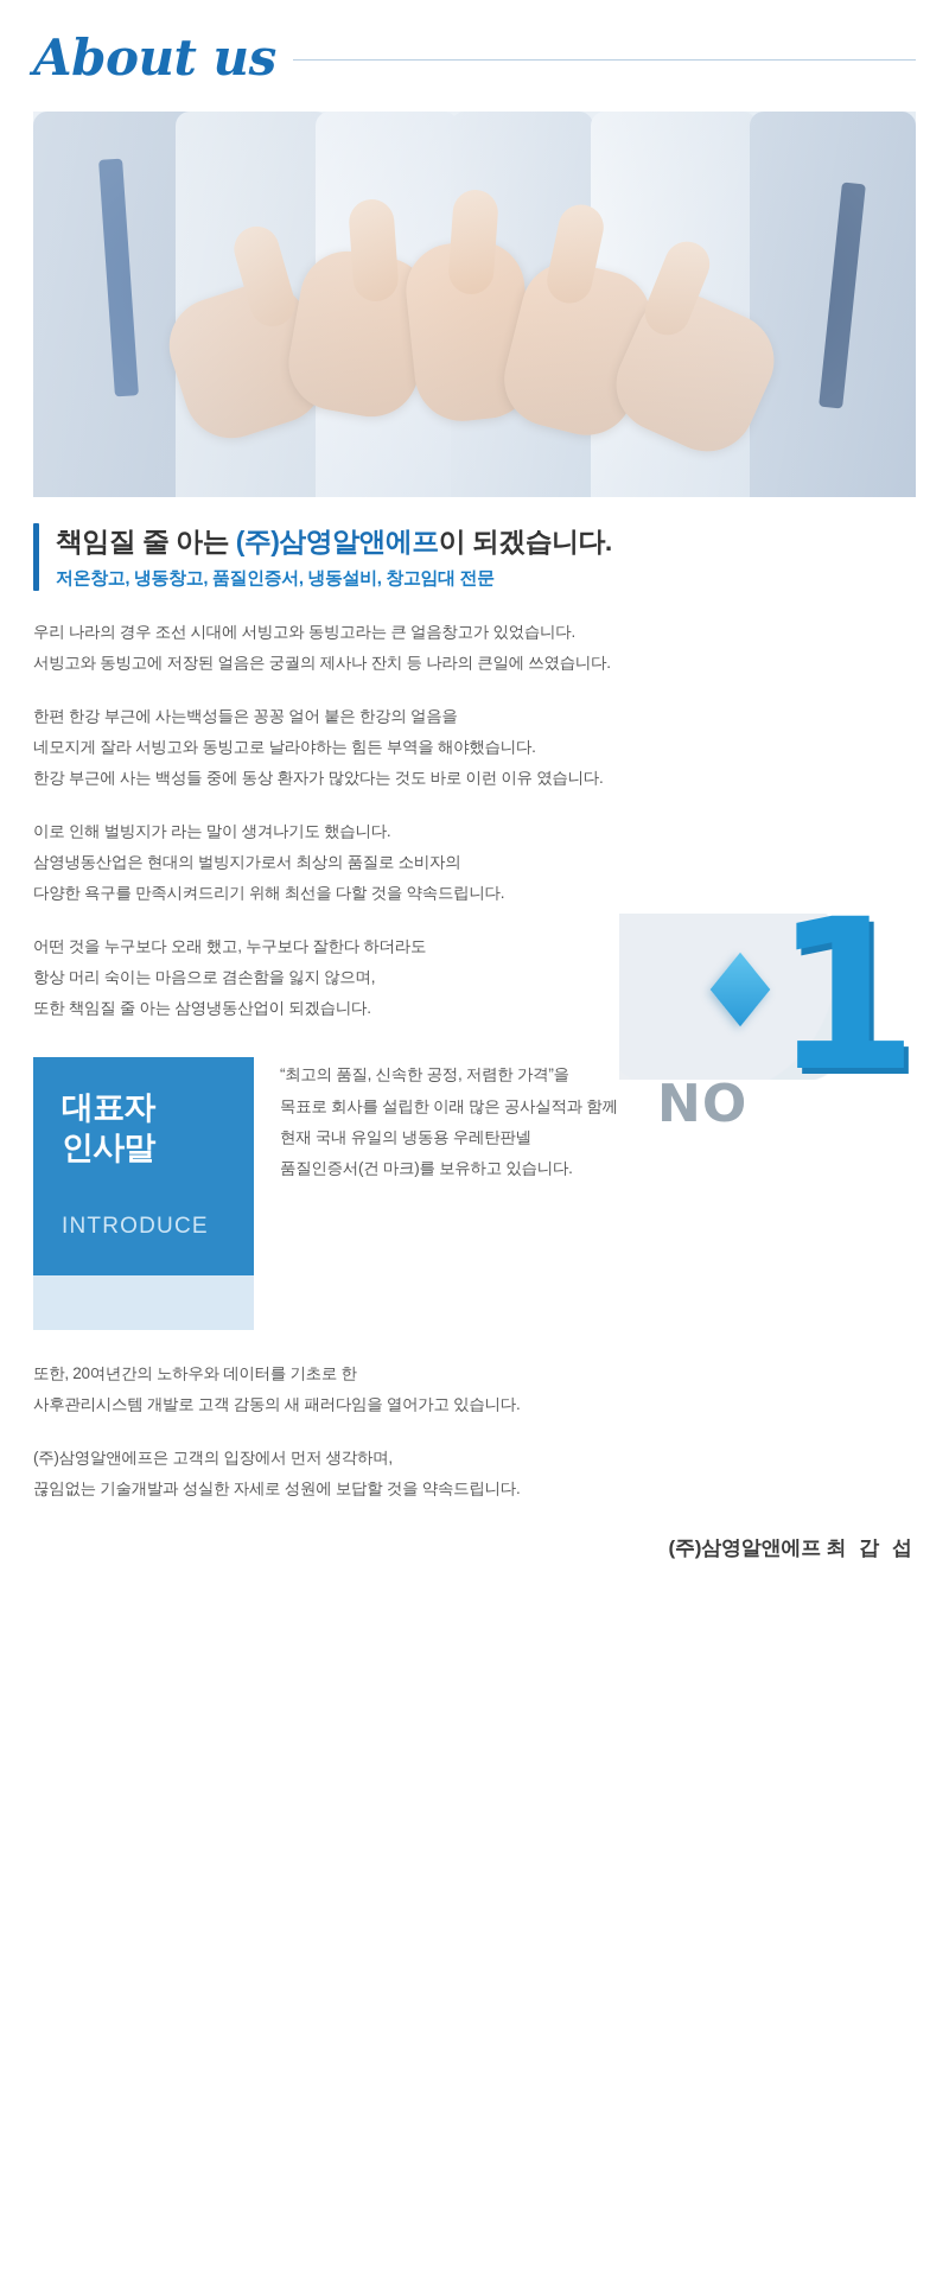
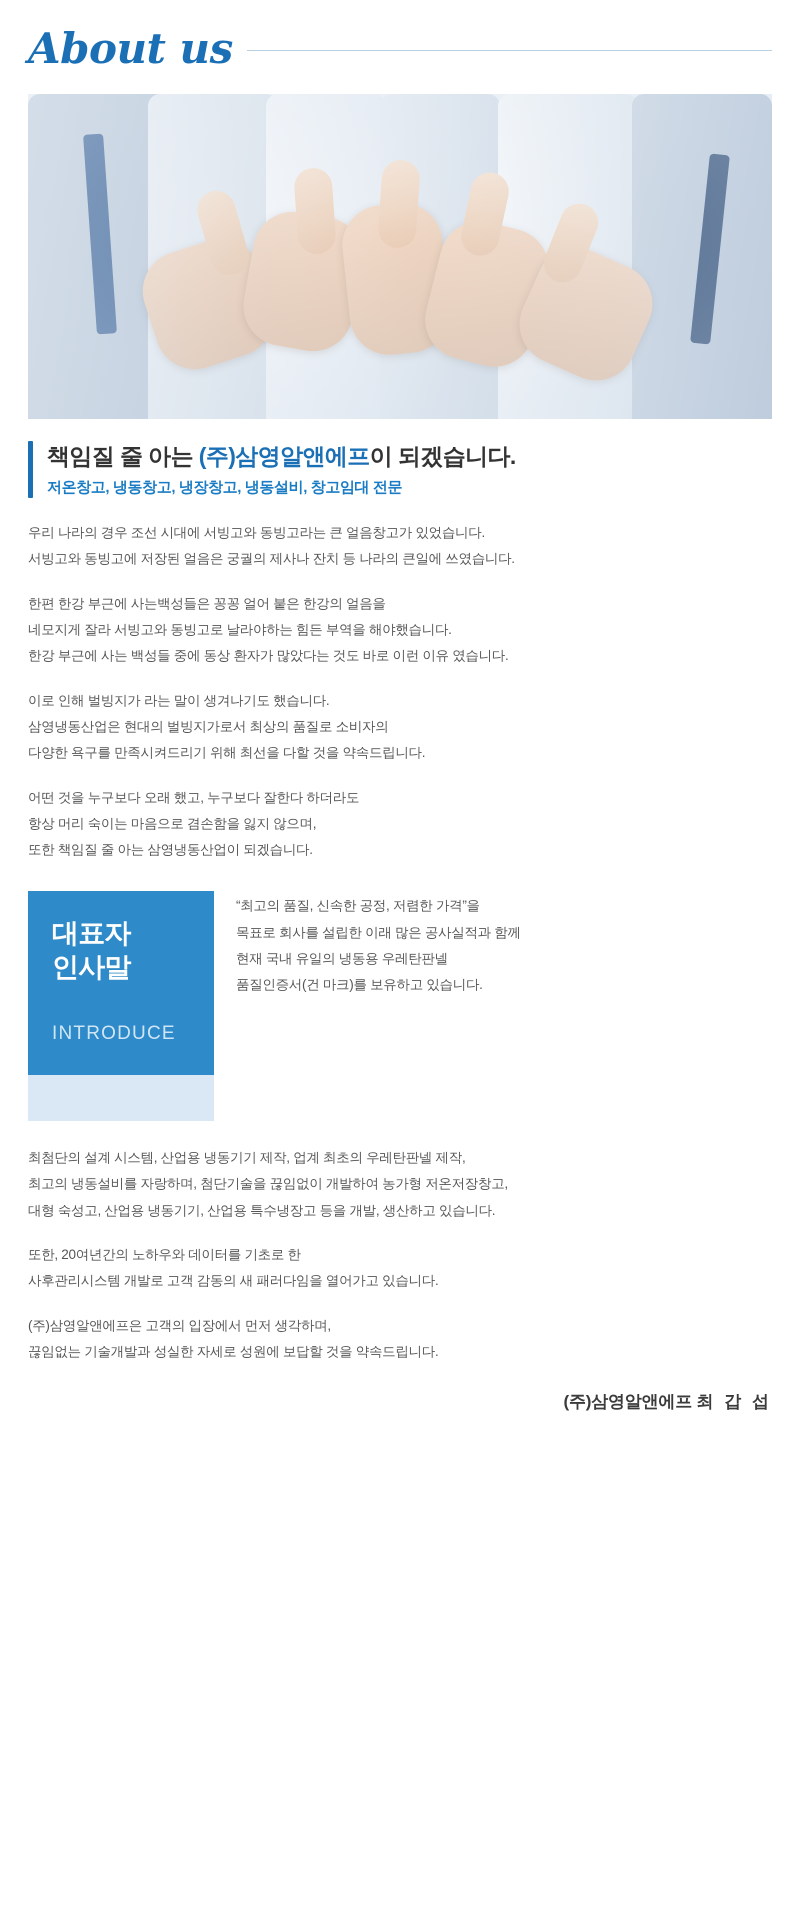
  About us
  책임질 줄 아는 (주)삼영알앤에프이 되겠습니다.
- 저온창고, 냉동창고, 품질인증서, 냉동설비, 창고임대 전문
+ 저온창고, 냉동창고, 냉장창고, 냉동설비, 창고임대 전문
  우리 나라의 경우 조선 시대에 서빙고와 동빙고라는 큰 얼음창고가 있었습니다.
  서빙고와 동빙고에 저장된 얼음은 궁궐의 제사나 잔치 등 나라의 큰일에 쓰였습니다.
  한편 한강 부근에 사는백성들은 꽁꽁 얼어 붙은 한강의 얼음을
  네모지게 잘라 서빙고와 동빙고로 날라야하는 힘든 부역을 해야했습니다.
  한강 부근에 사는 백성들 중에 동상 환자가 많았다는 것도 바로 이런 이유 였습니다.
  이로 인해 벌빙지가 라는 말이 생겨나기도 했습니다.
  삼영냉동산업은 현대의 벌빙지가로서 최상의 품질로 소비자의
  다양한 욕구를 만족시켜드리기 위해 최선을 다할 것을 약속드립니다.
  어떤 것을 누구보다 오래 했고, 누구보다 잘한다 하더라도
  항상 머리 숙이는 마음으로 겸손함을 잃지 않으며,
  또한 책임질 줄 아는 삼영냉동산업이 되겠습니다.
- 1
- NO
  대표자
  인사말
  INTRODUCE
  “최고의 품질, 신속한 공정, 저렴한 가격”을
  목표로 회사를 설립한 이래 많은 공사실적과 함께
  현재 국내 유일의 냉동용 우레탄판넬
  품질인증서(건 마크)를 보유하고 있습니다.
+ 최첨단의 설계 시스템, 산업용 냉동기기 제작, 업계 최초의 우레탄판넬 제작,
+ 최고의 냉동설비를 자랑하며, 첨단기술을 끊임없이 개발하여 농가형 저온저장창고,
+ 대형 숙성고, 산업용 냉동기기, 산업용 특수냉장고 등을 개발, 생산하고 있습니다.
  또한, 20여년간의 노하우와 데이터를 기초로 한
  사후관리시스템 개발로 고객 감동의 새 패러다임을 열어가고 있습니다.
  (주)삼영알앤에프은 고객의 입장에서 먼저 생각하며,
  끊임없는 기술개발과 성실한 자세로 성원에 보답할 것을 약속드립니다.
  (주)삼영알앤에프 최 갑 섭
